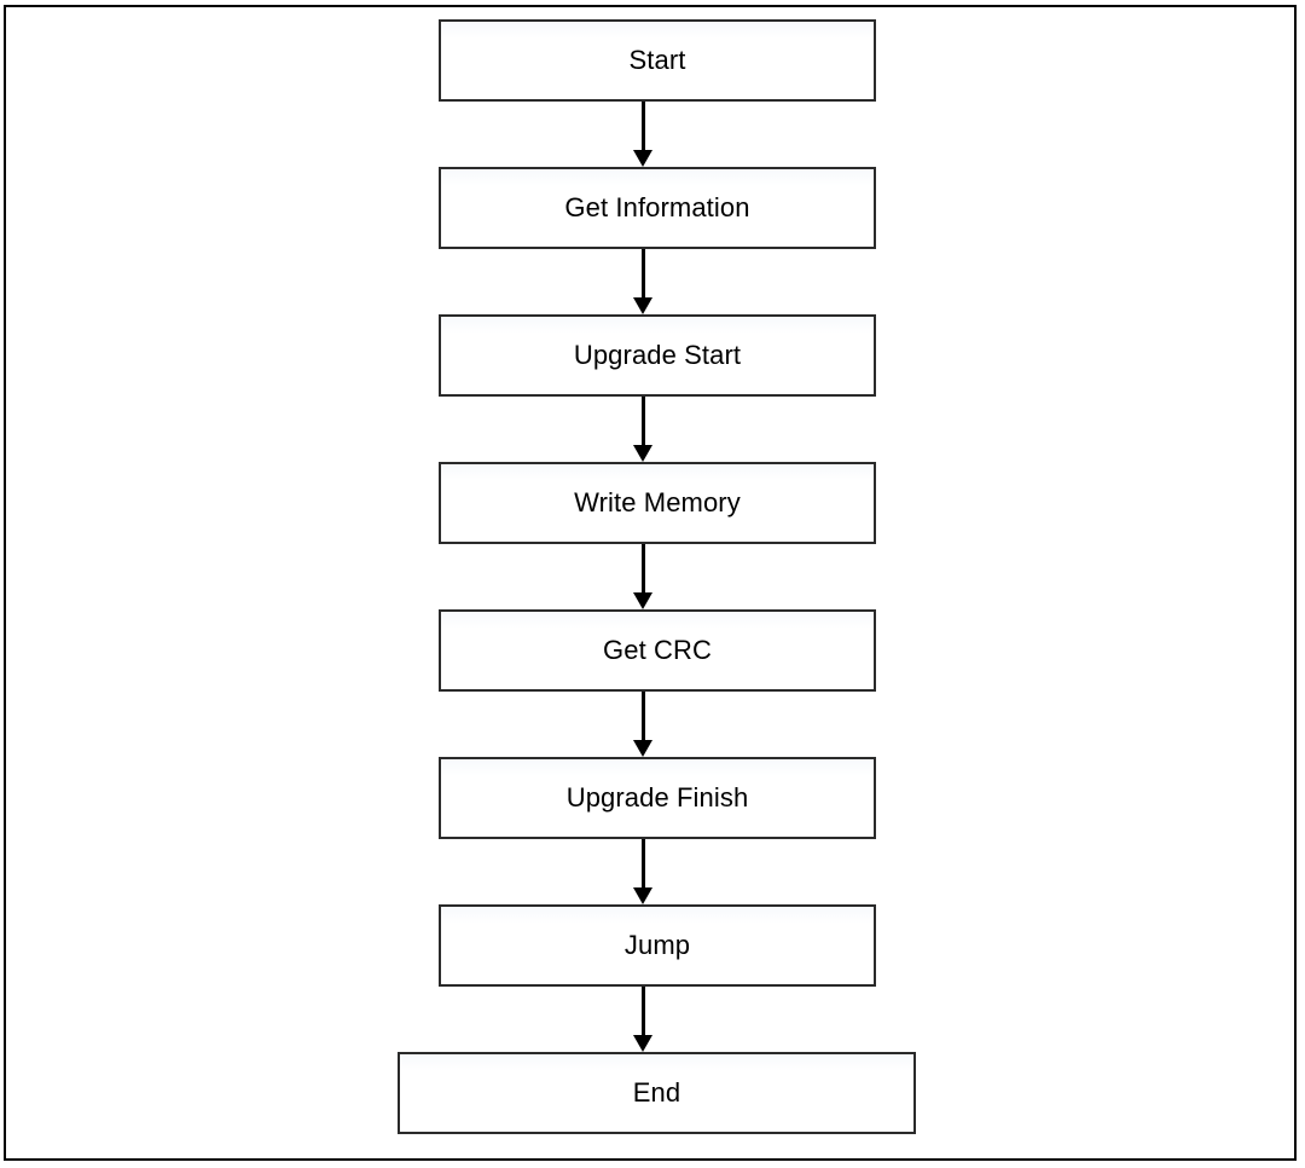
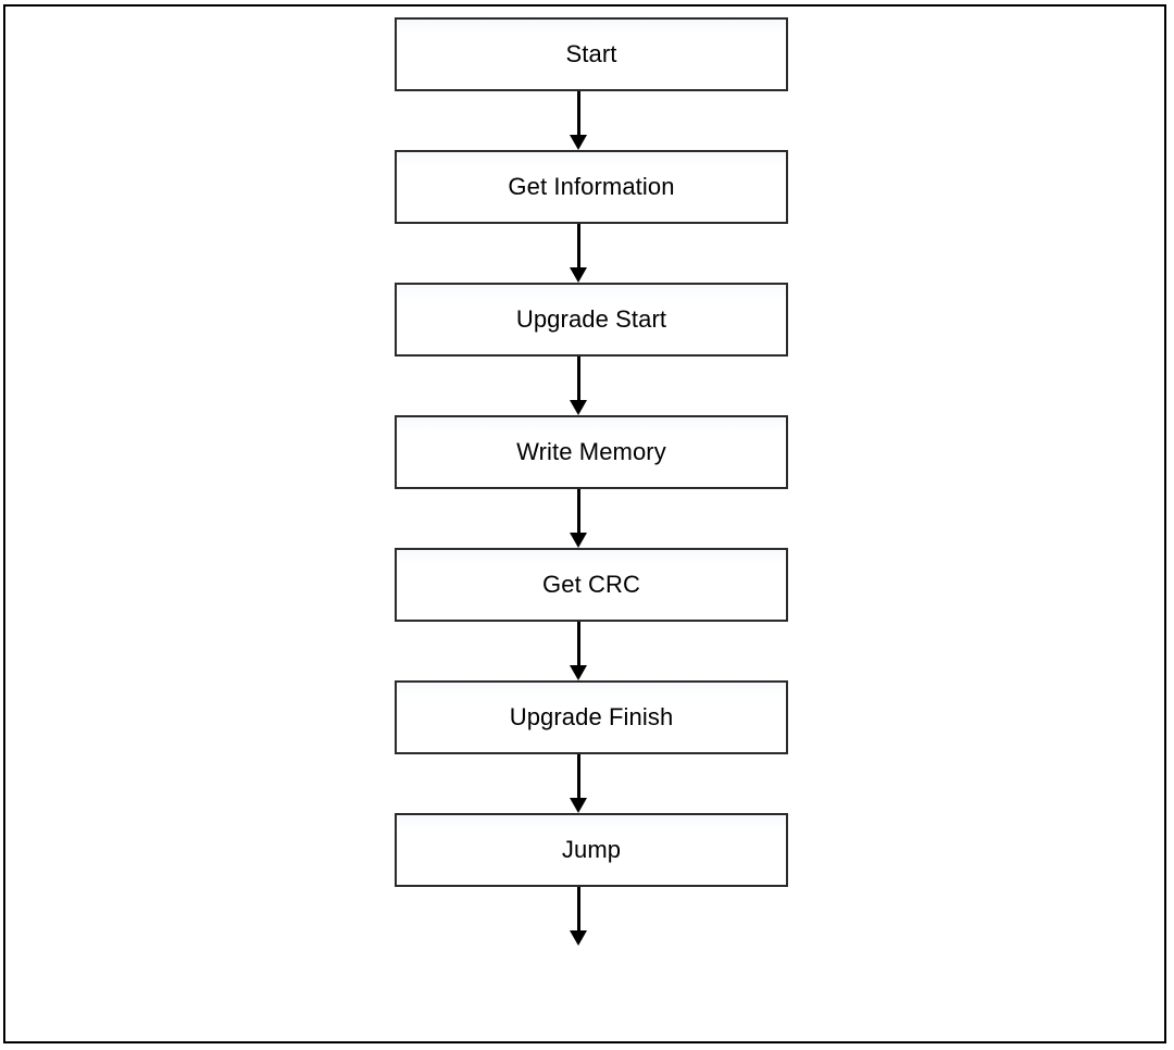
  Start
  Get Information
  Upgrade Start
  Write Memory
  Get CRC
  Upgrade Finish
  Jump
- End
